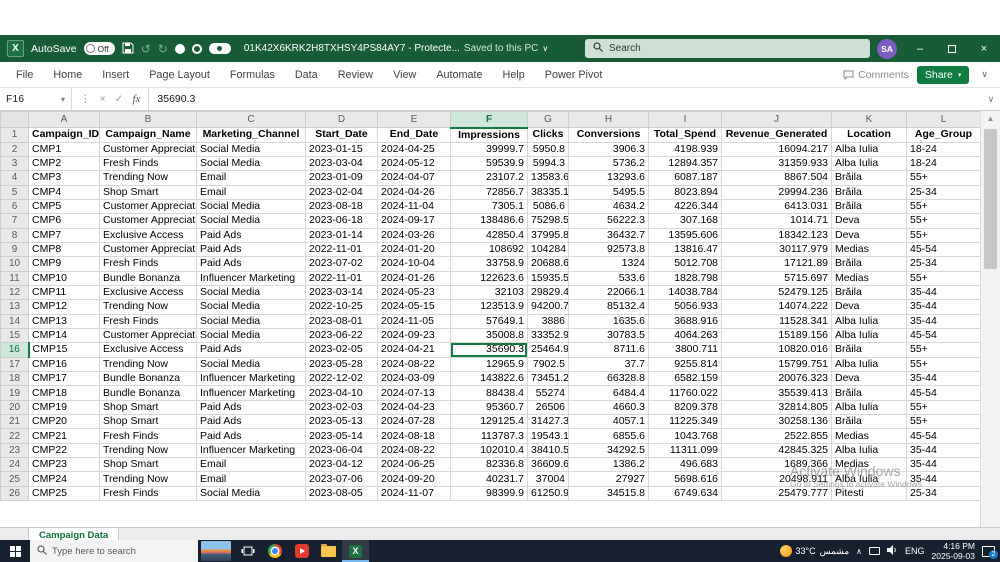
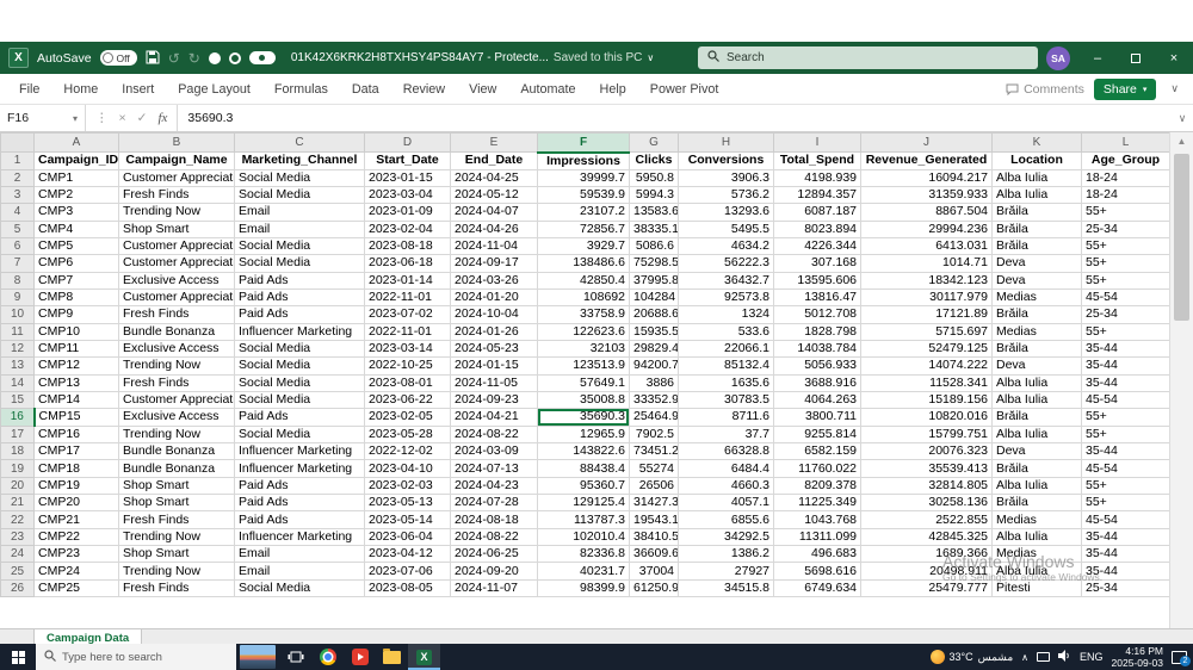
  X
  AutoSave
  Off
  ↺
  ↻
  01K42X6KRK2H8TXHSY4PS84AY7 - Protecte...
  Saved to this PC
  ∨
  Search
  SA
  –
  ×
  File
  Home
  Insert
  Page Layout
  Formulas
  Data
  Review
  View
  Automate
  Help
  Power Pivot
  Comments
  Share
  ∨
  F16
  ▾
  ⋮
  ×
  ✓
  fx
  35690.3
  ∨
  	A	B	C	D	E	F	G	H	I	J	K	L
  1	Campaign_ID	Campaign_Name	Marketing_Channel	Start_Date	End_Date	Impressions	Clicks	Conversions	Total_Spend	Revenue_Generated	Location	Age_Group
  2	CMP1	Customer Appreciati	Social Media	2023-01-15	2024-04-25	39999.7	5950.8	3906.3	4198.939	16094.217	Alba Iulia	18-24
  3	CMP2	Fresh Finds	Social Media	2023-03-04	2024-05-12	59539.9	5994.3	5736.2	12894.357	31359.933	Alba Iulia	18-24
  4	CMP3	Trending Now	Email	2023-01-09	2024-04-07	23107.2	13583.6	13293.6	6087.187	8867.504	Brăila	55+
  5	CMP4	Shop Smart	Email	2023-02-04	2024-04-26	72856.7	38335.1	5495.5	8023.894	29994.236	Brăila	25-34
- 6	CMP5	Customer Appreciati	Social Media	2023-08-18	2024-11-04	7305.1	5086.6	4634.2	4226.344	6413.031	Brăila	55+
+ 6	CMP5	Customer Appreciati	Social Media	2023-08-18	2024-11-04	3929.7	5086.6	4634.2	4226.344	6413.031	Brăila	55+
  7	CMP6	Customer Appreciati	Social Media	2023-06-18	2024-09-17	138486.6	75298.5	56222.3	307.168	1014.71	Deva	55+
  8	CMP7	Exclusive Access	Paid Ads	2023-01-14	2024-03-26	42850.4	37995.8	36432.7	13595.606	18342.123	Deva	55+
  9	CMP8	Customer Appreciati	Paid Ads	2022-11-01	2024-01-20	108692	104284	92573.8	13816.47	30117.979	Medias	45-54
  10	CMP9	Fresh Finds	Paid Ads	2023-07-02	2024-10-04	33758.9	20688.6	1324	5012.708	17121.89	Brăila	25-34
  11	CMP10	Bundle Bonanza	Influencer Marketing	2022-11-01	2024-01-26	122623.6	15935.5	533.6	1828.798	5715.697	Medias	55+
  12	CMP11	Exclusive Access	Social Media	2023-03-14	2024-05-23	32103	29829.4	22066.1	14038.784	52479.125	Brăila	35-44
- 13	CMP12	Trending Now	Social Media	2022-10-25	2024-05-15	123513.9	94200.7	85132.4	5056.933	14074.222	Deva	35-44
+ 13	CMP12	Trending Now	Social Media	2022-10-25	2024-01-15	123513.9	94200.7	85132.4	5056.933	14074.222	Deva	35-44
  14	CMP13	Fresh Finds	Social Media	2023-08-01	2024-11-05	57649.1	3886	1635.6	3688.916	11528.341	Alba Iulia	35-44
  15	CMP14	Customer Appreciati	Social Media	2023-06-22	2024-09-23	35008.8	33352.9	30783.5	4064.263	15189.156	Alba Iulia	45-54
  16	CMP15	Exclusive Access	Paid Ads	2023-02-05	2024-04-21	35690.3	25464.9	8711.6	3800.711	10820.016	Brăila	55+
  17	CMP16	Trending Now	Social Media	2023-05-28	2024-08-22	12965.9	7902.5	37.7	9255.814	15799.751	Alba Iulia	55+
  18	CMP17	Bundle Bonanza	Influencer Marketing	2022-12-02	2024-03-09	143822.6	73451.2	66328.8	6582.159	20076.323	Deva	35-44
  19	CMP18	Bundle Bonanza	Influencer Marketing	2023-04-10	2024-07-13	88438.4	55274	6484.4	11760.022	35539.413	Brăila	45-54
  20	CMP19	Shop Smart	Paid Ads	2023-02-03	2024-04-23	95360.7	26506	4660.3	8209.378	32814.805	Alba Iulia	55+
  21	CMP20	Shop Smart	Paid Ads	2023-05-13	2024-07-28	129125.4	31427.3	4057.1	11225.349	30258.136	Brăila	55+
  22	CMP21	Fresh Finds	Paid Ads	2023-05-14	2024-08-18	113787.3	19543.1	6855.6	1043.768	2522.855	Medias	45-54
  23	CMP22	Trending Now	Influencer Marketing	2023-06-04	2024-08-22	102010.4	38410.5	34292.5	11311.099	42845.325	Alba Iulia	35-44
  24	CMP23	Shop Smart	Email	2023-04-12	2024-06-25	82336.8	36609.6	1386.2	496.683	1689.366	Medias	35-44
  25	CMP24	Trending Now	Email	2023-07-06	2024-09-20	40231.7	37004	27927	5698.616	20498.911	Alba Iulia	35-44
  26	CMP25	Fresh Finds	Social Media	2023-08-05	2024-11-07	98399.9	61250.9	34515.8	6749.634	25479.777	Pitesti	25-34
  ▲
  Activate Windows
  Go to Settings to activate Windows.
  Campaign Data
  Type here to search
  X
  33°C
  مشمس
  ∧
  ENG
  4:16 PM
  2025-09-03
